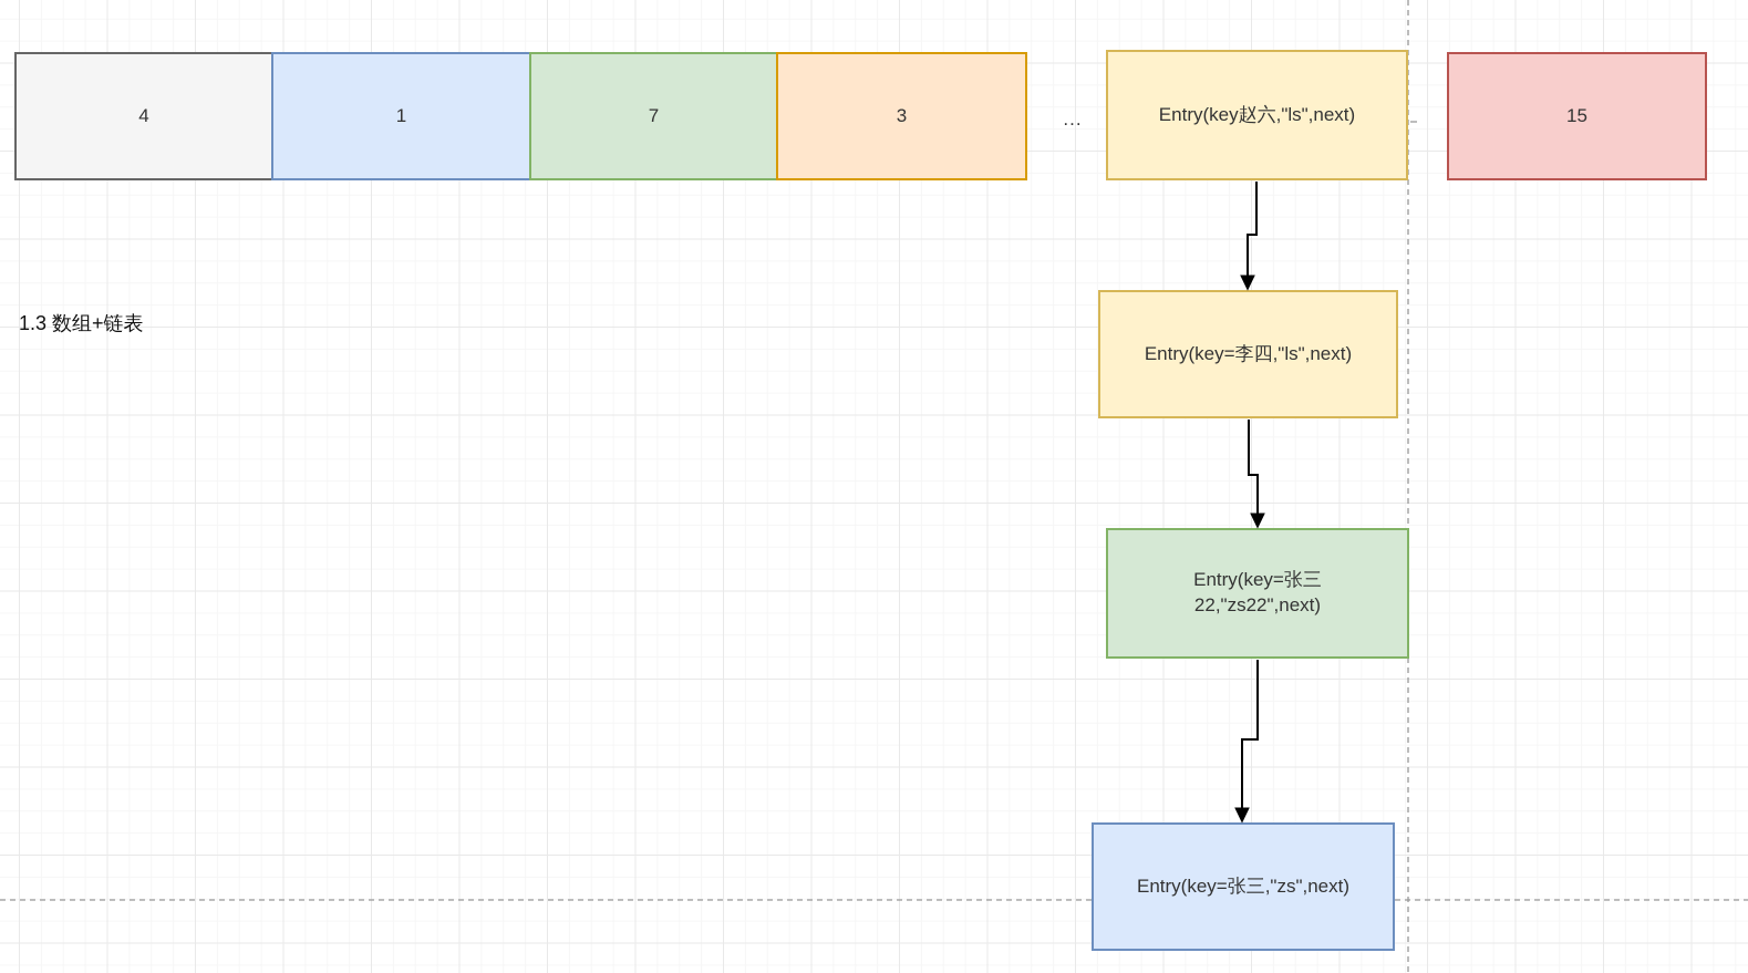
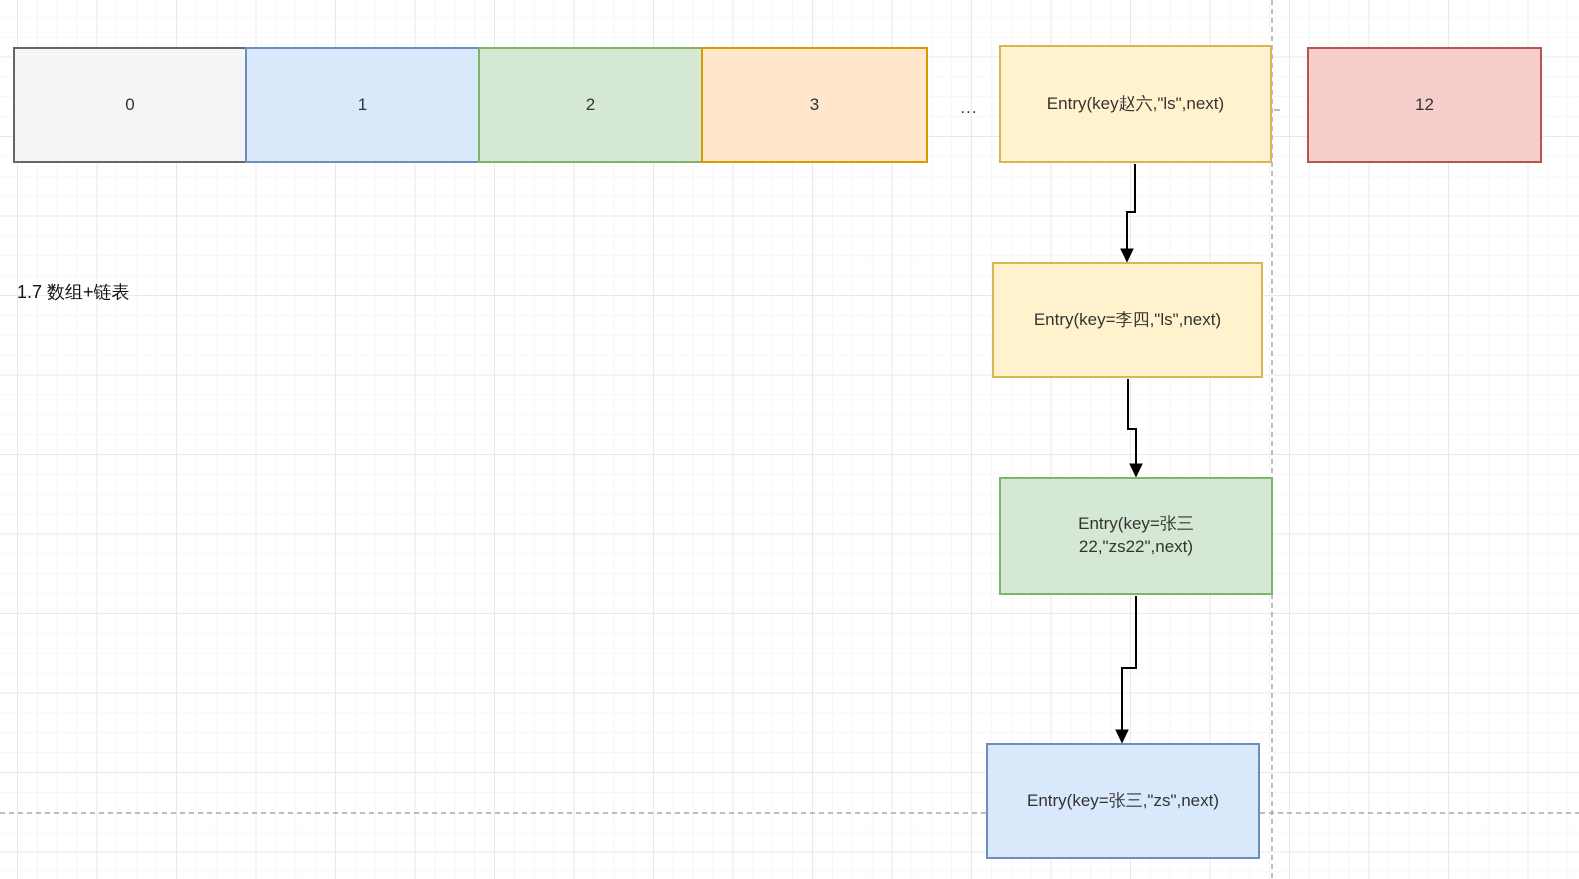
- 4
+ 0
  1
- 7
+ 2
  3
  ...
  Entry(key赵六,"ls",next)
- 15
+ 12
  Entry(key=李四,"ls",next)
  Entry(key=张三
  22,"zs22",next)
  Entry(key=张三,"zs",next)
- 1.3 数组+链表
+ 1.7 数组+链表
